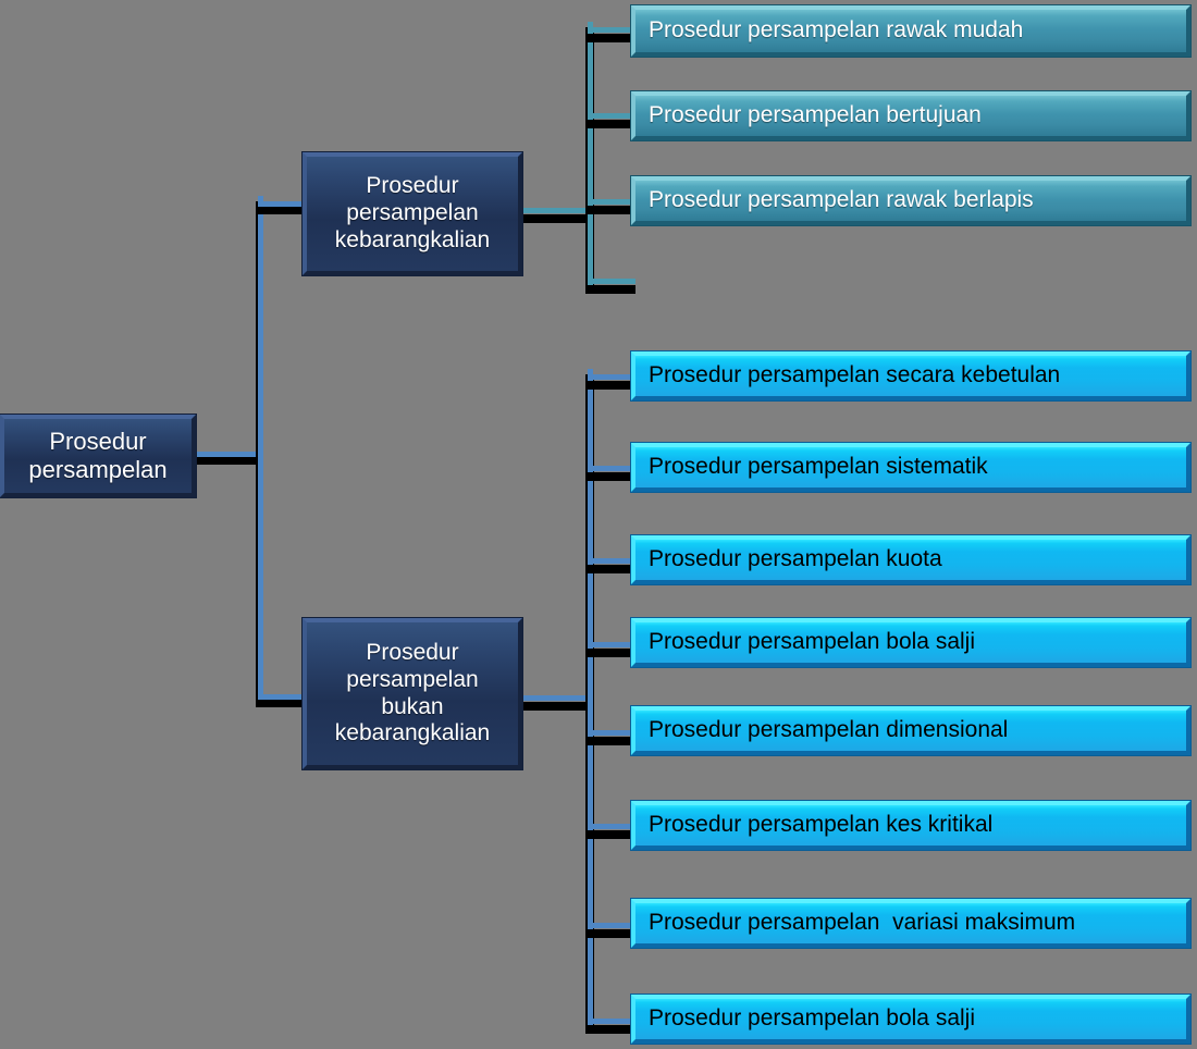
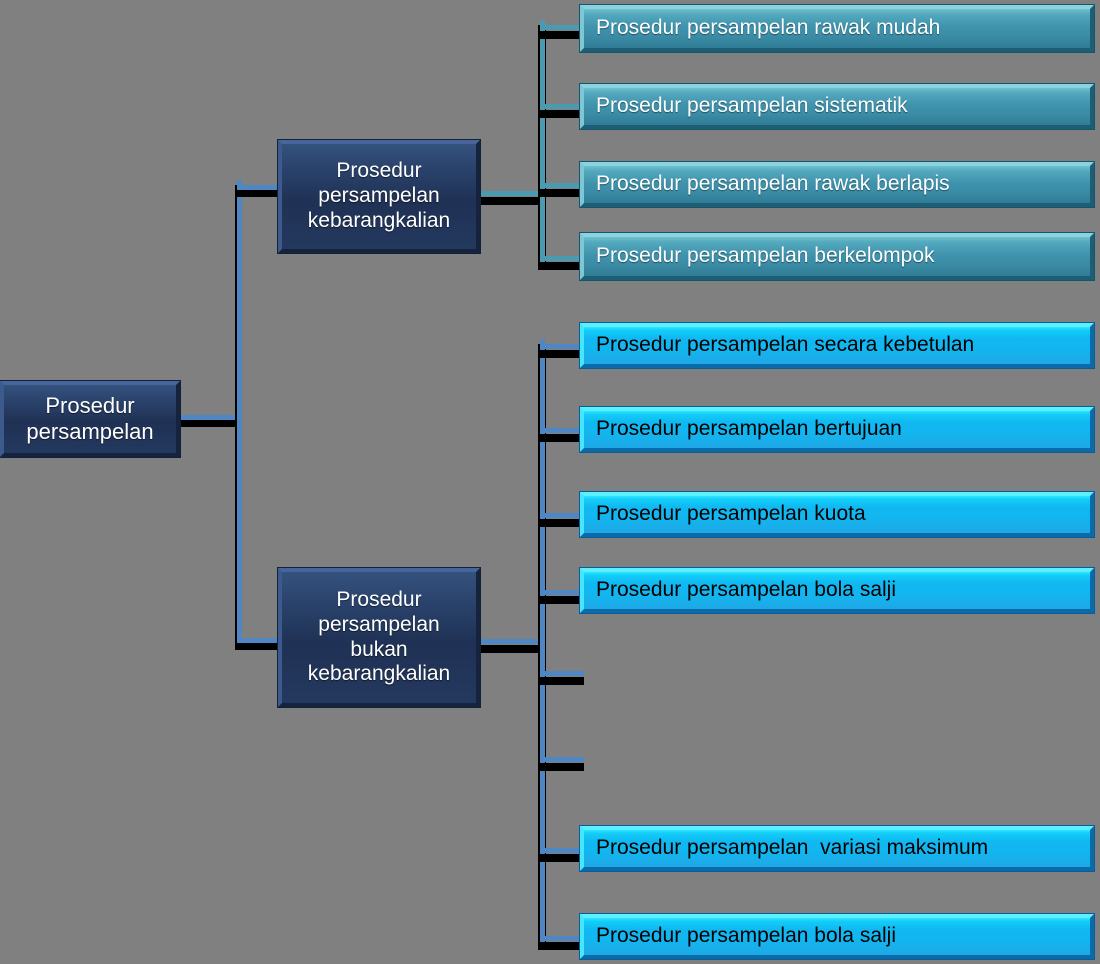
  Prosedur
  persampelan
  Prosedur
  persampelan
  kebarangkalian
  Prosedur
  persampelan
  bukan
  kebarangkalian
  Prosedur persampelan rawak mudah
- Prosedur persampelan bertujuan
+ Prosedur persampelan sistematik
  Prosedur persampelan rawak berlapis
+ Prosedur persampelan berkelompok
  Prosedur persampelan secara kebetulan
- Prosedur persampelan sistematik
+ Prosedur persampelan bertujuan
  Prosedur persampelan kuota
  Prosedur persampelan bola salji
- Prosedur persampelan dimensional
- Prosedur persampelan kes kritikal
  Prosedur persampelan variasi maksimum
  Prosedur persampelan bola salji
